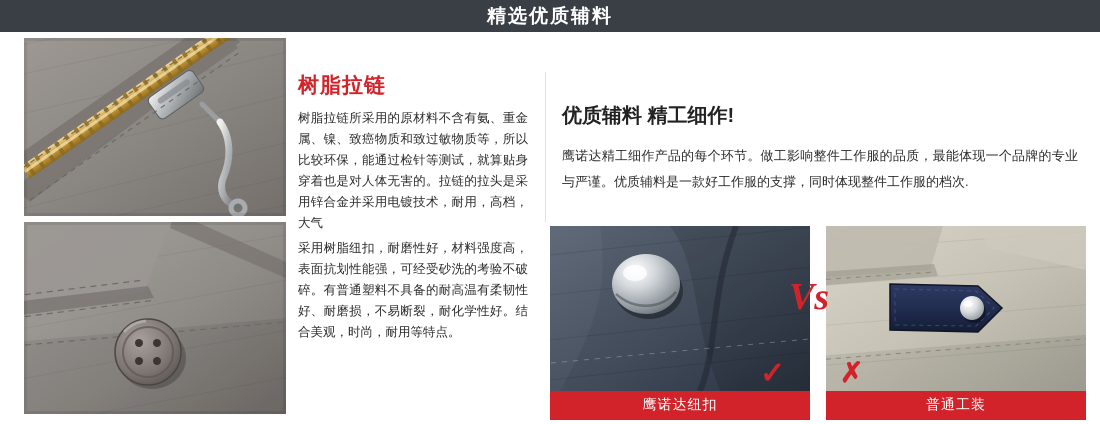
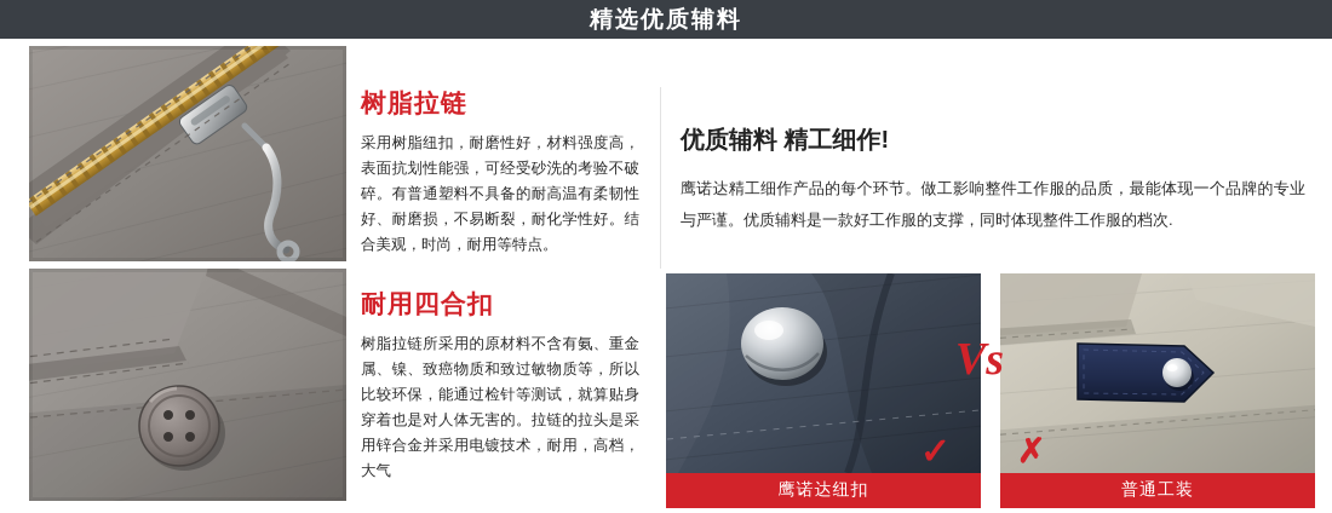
  精选优质辅料
  树脂拉链
- 树脂拉链所采用的原材料不含有氨、重金属、镍、致癌物质和致过敏物质等，所以比较环保，能通过检针等测试，就算贴身穿着也是对人体无害的。拉链的拉头是采用锌合金并采用电镀技术，耐用，高档，大气
+ 采用树脂纽扣，耐磨性好，材料强度高，表面抗划性能强，可经受砂洗的考验不破碎。有普通塑料不具备的耐高温有柔韧性好、耐磨损，不易断裂，耐化学性好。结合美观，时尚，耐用等特点。
  优质辅料 精工细作!
  鹰诺达精工细作产品的每个环节。做工影响整件工作服的品质，最能体现一个品牌的专业与严谨。优质辅料是一款好工作服的支撑，同时体现整件工作服的档次.
+ 耐用四合扣
- 采用树脂纽扣，耐磨性好，材料强度高，表面抗划性能强，可经受砂洗的考验不破碎。有普通塑料不具备的耐高温有柔韧性好、耐磨损，不易断裂，耐化学性好。结合美观，时尚，耐用等特点。
+ 树脂拉链所采用的原材料不含有氨、重金属、镍、致癌物质和致过敏物质等，所以比较环保，能通过检针等测试，就算贴身穿着也是对人体无害的。拉链的拉头是采用锌合金并采用电镀技术，耐用，高档，大气
  鹰诺达纽扣
  普通工装
  Vs
  ✓
  ✗
